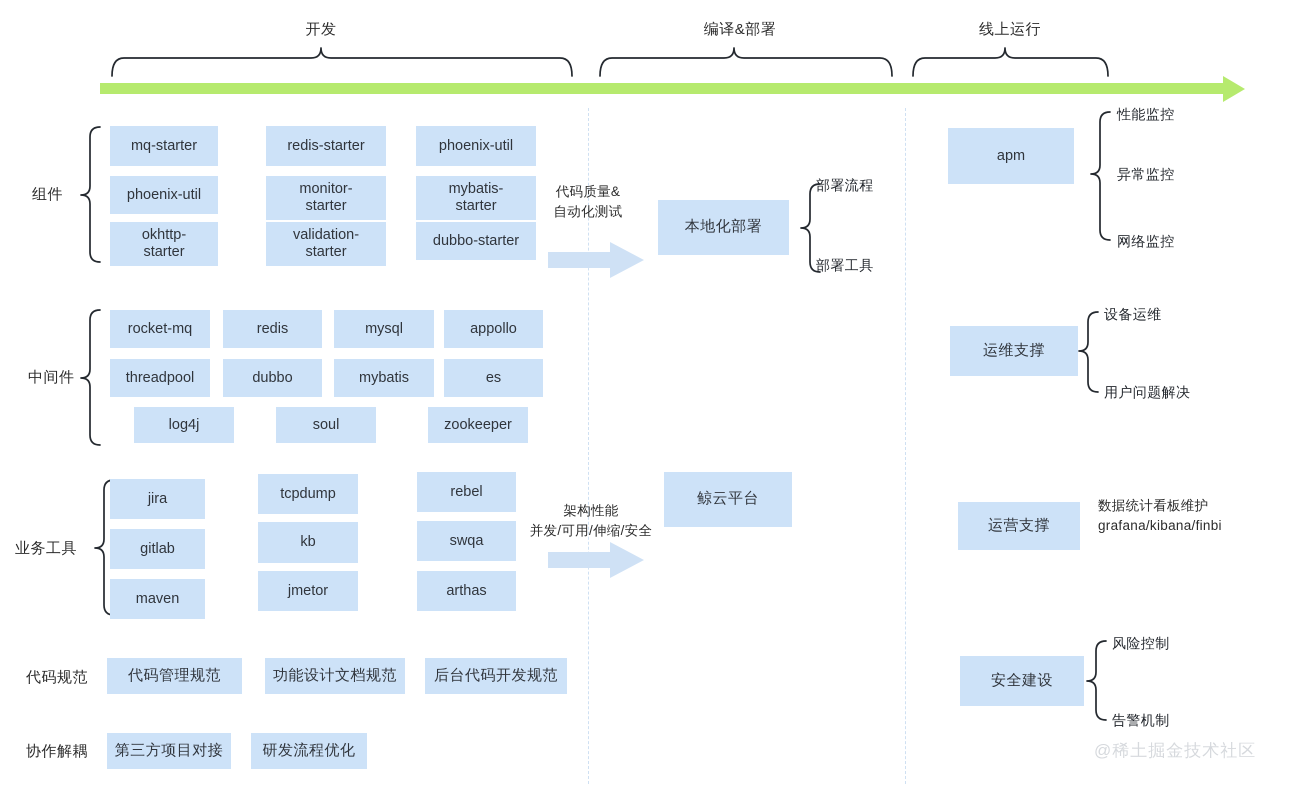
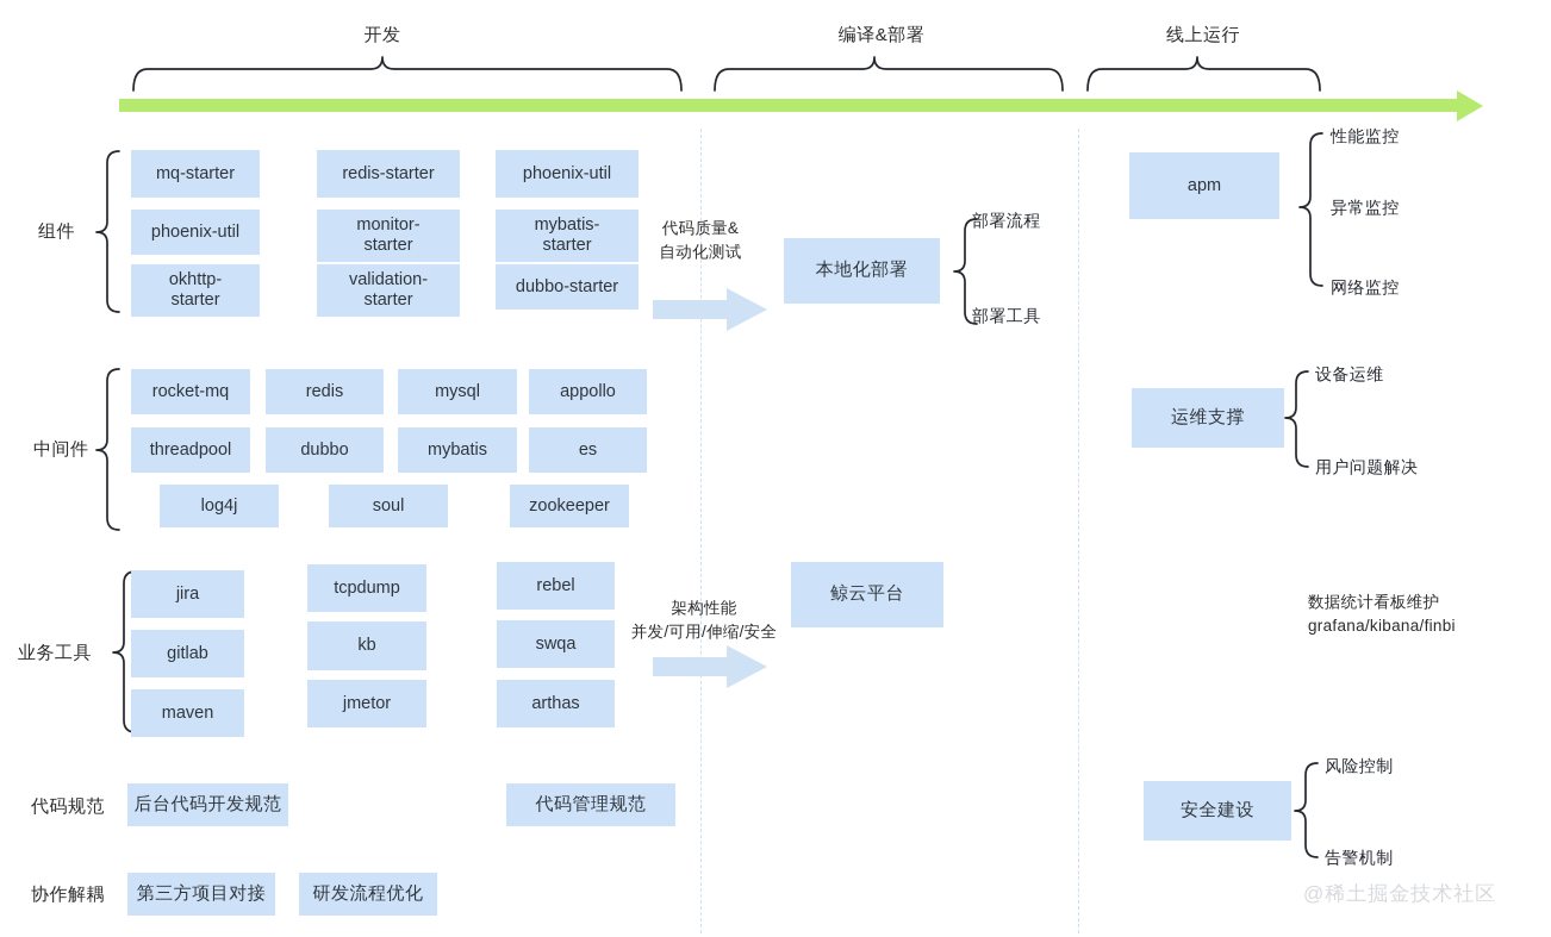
  开发
  编译&部署
  线上运行
  组件
  mq-starter
  redis-starter
  phoenix-util
  phoenix-util
  monitor-
  starter
  mybatis-
  starter
  okhttp-
  starter
  validation-
  starter
  dubbo-starter
  代码质量&
  自动化测试
  中间件
  rocket-mq
  redis
  mysql
  appollo
  threadpool
  dubbo
  mybatis
  es
  log4j
  soul
  zookeeper
  业务工具
  jira
  tcpdump
  rebel
  gitlab
  kb
  swqa
  maven
  jmetor
  arthas
  架构性能
  并发/可用/伸缩/安全
  代码规范
- 代码管理规范
+ 后台代码开发规范
- 功能设计文档规范
- 后台代码开发规范
+ 代码管理规范
  协作解耦
  第三方项目对接
  研发流程优化
  本地化部署
  部署流程
  部署工具
  鲸云平台
  apm
  性能监控
  异常监控
  网络监控
  运维支撑
  设备运维
  用户问题解决
- 运营支撑
  数据统计看板维护
  grafana/kibana/finbi
  安全建设
  风险控制
  告警机制
  @稀土掘金技术社区
